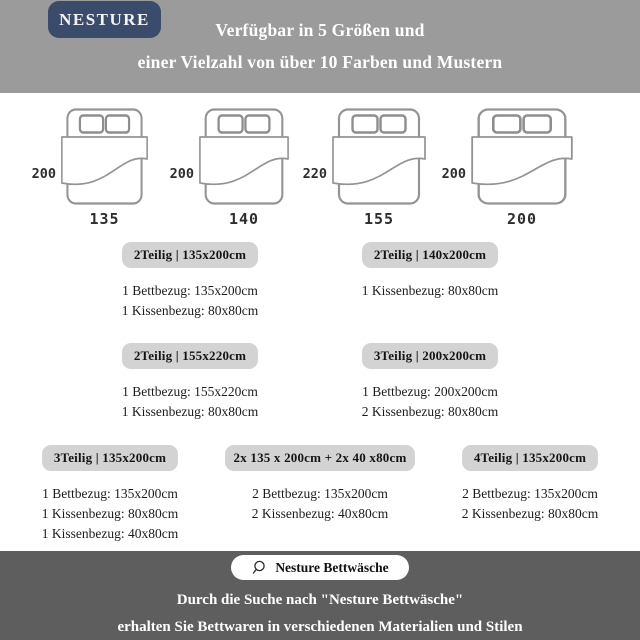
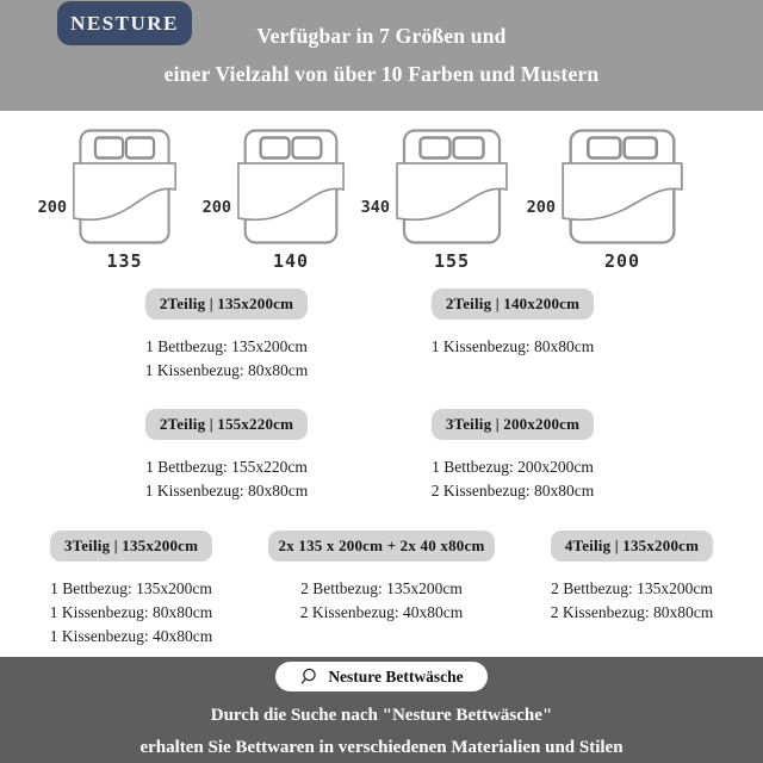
  NESTURE
- Verfügbar in 5 Größen und
+ Verfügbar in 7 Größen und
  einer Vielzahl von über 10 Farben und Mustern
  200
  135
  200
  140
- 220
+ 340
  155
  200
  200
  2Teilig | 135x200cm
  1 Bettbezug: 135x200cm
  1 Kissenbezug: 80x80cm
  2Teilig | 140x200cm
  1 Kissenbezug: 80x80cm
  2Teilig | 155x220cm
  1 Bettbezug: 155x220cm
  1 Kissenbezug: 80x80cm
  3Teilig | 200x200cm
  1 Bettbezug: 200x200cm
  2 Kissenbezug: 80x80cm
  3Teilig | 135x200cm
  1 Bettbezug: 135x200cm
  1 Kissenbezug: 80x80cm
  1 Kissenbezug: 40x80cm
  2x 135 x 200cm + 2x 40 x80cm
  2 Bettbezug: 135x200cm
  2 Kissenbezug: 40x80cm
  4Teilig | 135x200cm
  2 Bettbezug: 135x200cm
  2 Kissenbezug: 80x80cm
  Nesture Bettwäsche
  Durch die Suche nach "Nesture Bettwäsche"
  erhalten Sie Bettwaren in verschiedenen Materialien und Stilen
